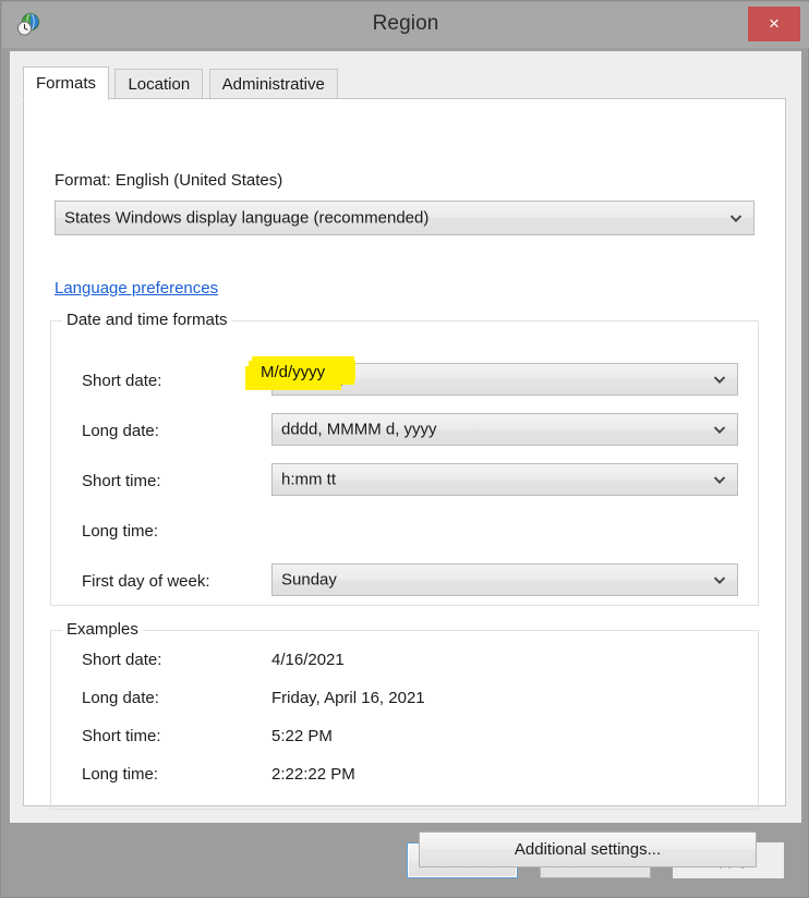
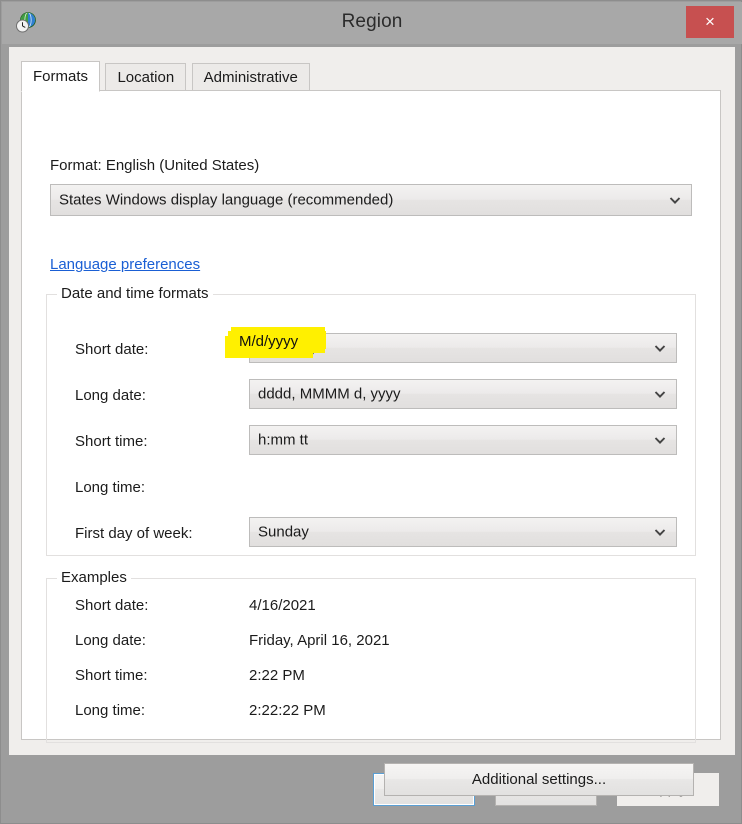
  Region
  ×
  Formats Location Administrative
  Format: English (United States)
  States Windows display language (recommended)
  Language preferences
  Date and time formats
  Short date:
  Long date:
  Short time:
  Long time:
  First day of week:
  dddd, MMMM d, yyyy
  h:mm tt
  Sunday
  Examples
  Short date:
  4/16/2021
  Long date:
  Friday, April 16, 2021
  Short time:
- 5:22 PM
+ 2:22 PM
  Long time:
  2:22:22 PM
  Additional settings...
  M/d/yyyy
